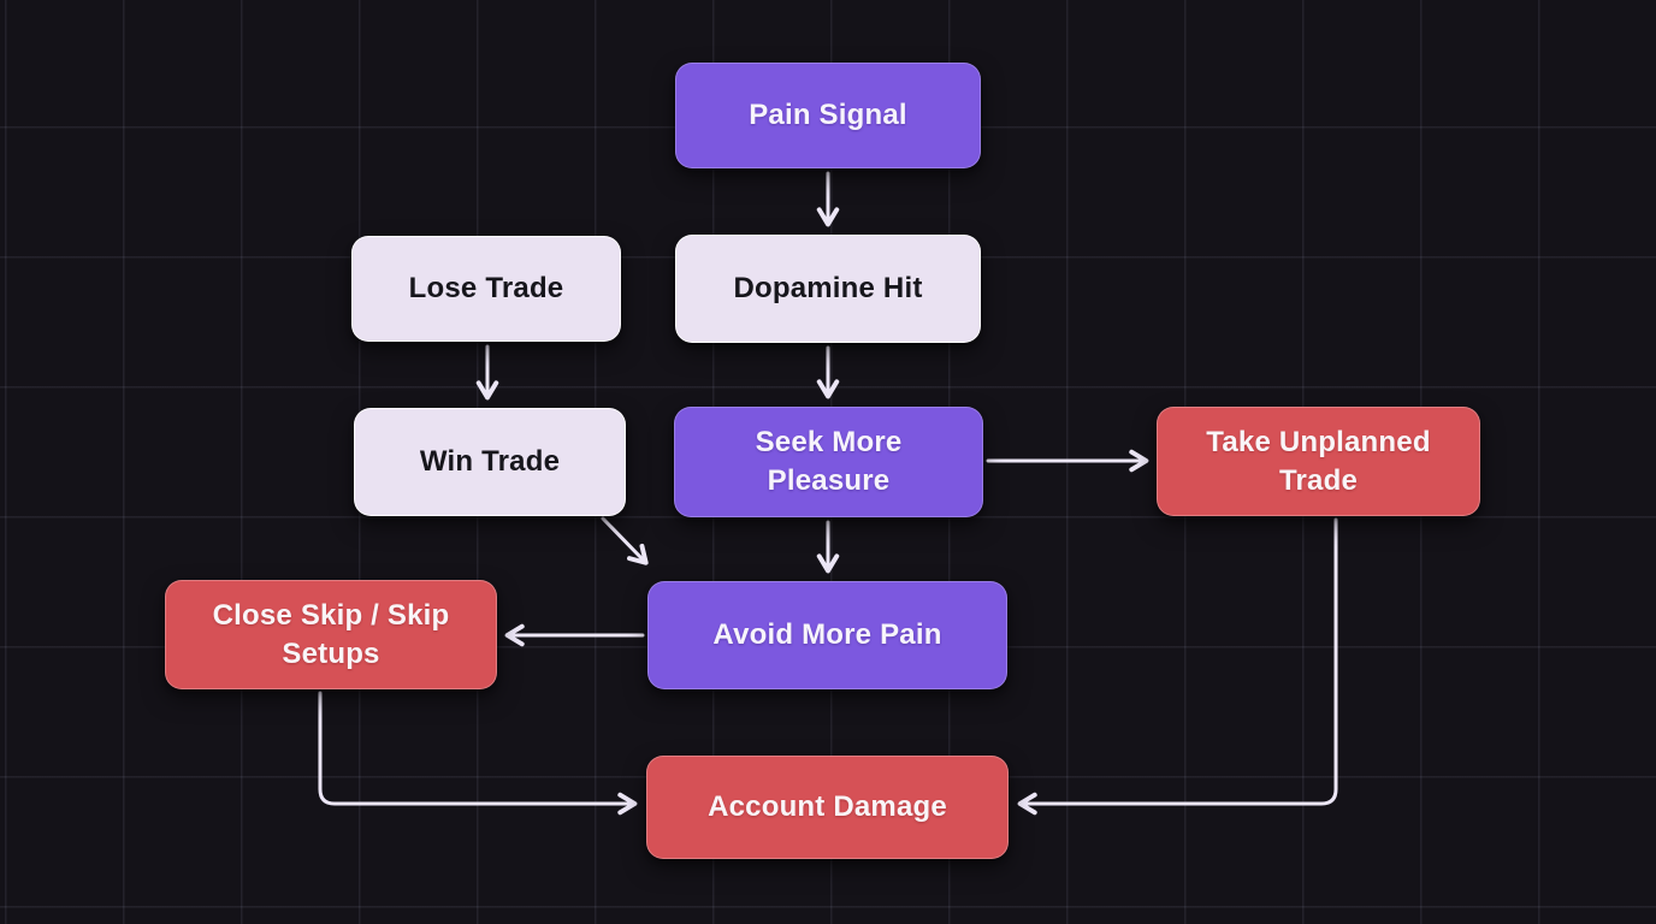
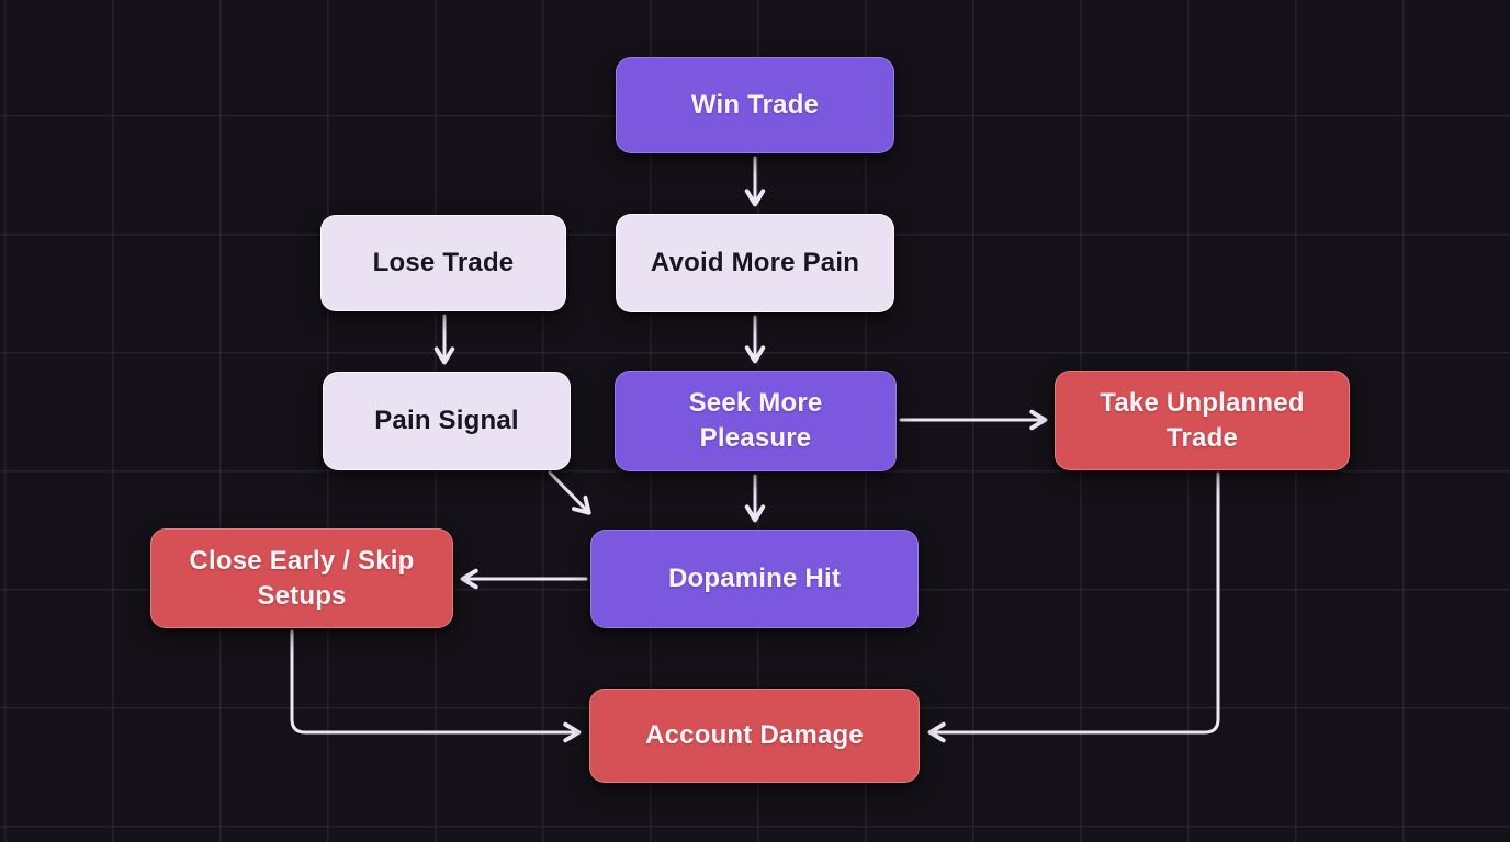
- Pain Signal
+ Win Trade
  Lose Trade
- Dopamine Hit
+ Avoid More Pain
- Win Trade
+ Pain Signal
  Seek More Pleasure
  Take Unplanned Trade
- Avoid More Pain
+ Dopamine Hit
- Close Skip / Skip Setups
+ Close Early / Skip Setups
  Account Damage
